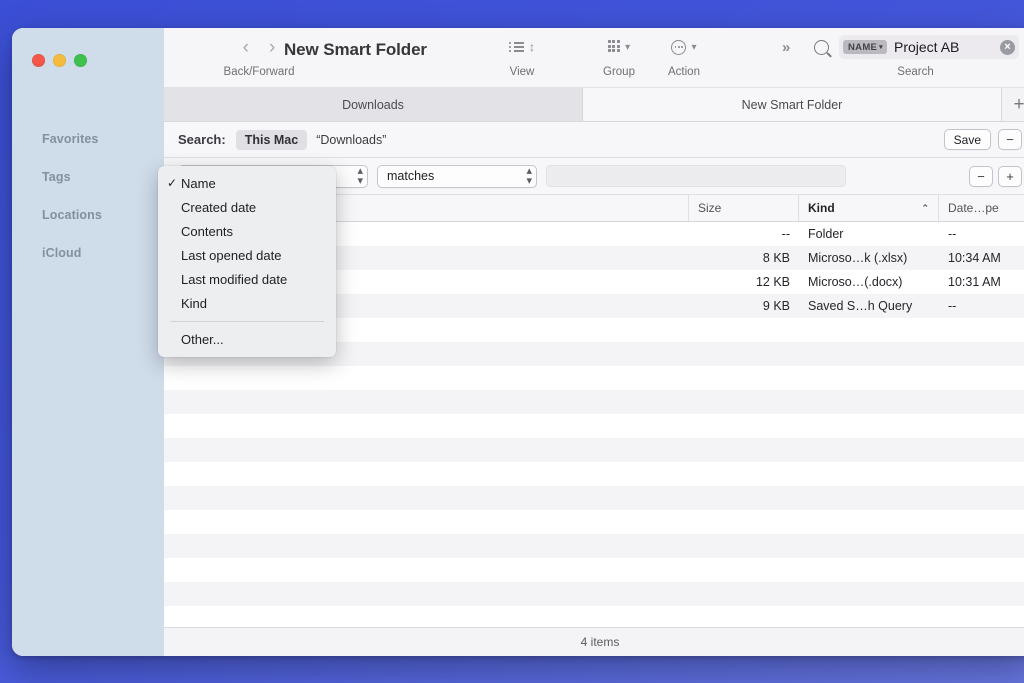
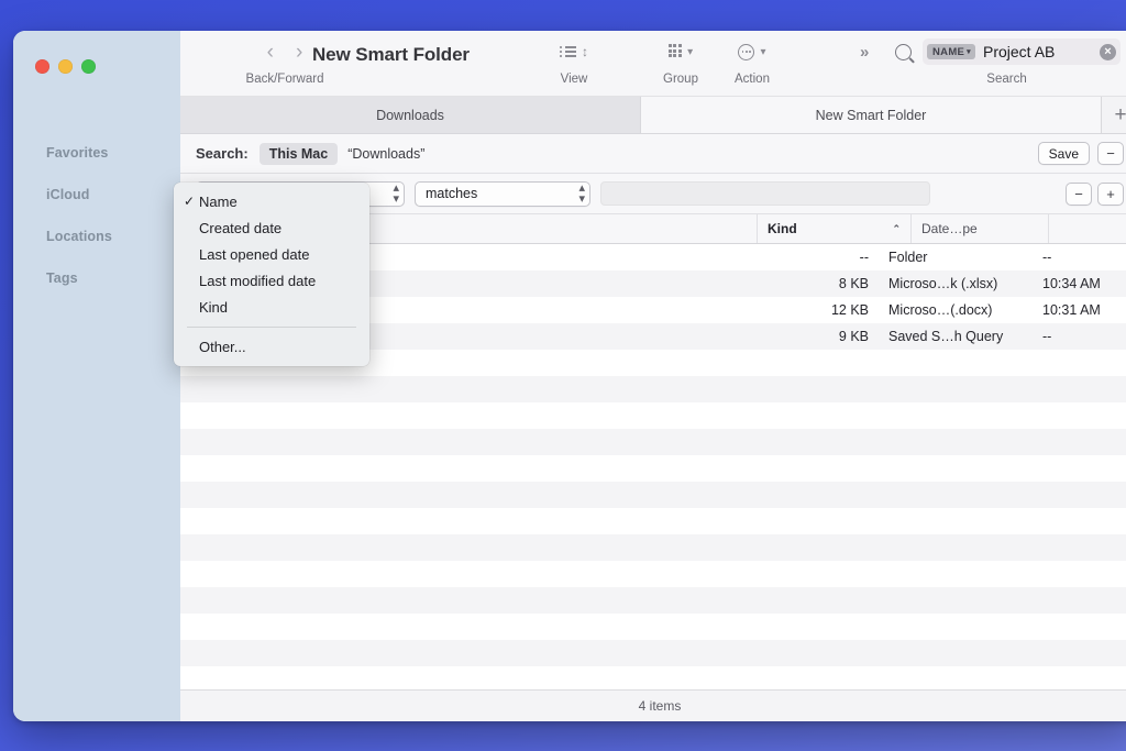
  Favorites
- Tags
+ iCloud
  Locations
- iCloud
+ Tags
  ‹
  ›
  Back/Forward
  New Smart Folder
  ↕
  View
  ▾
  Group
  ▾
  Action
  »
  NAME
  Project AB
  ×
  Search
  Downloads
  New Smart Folder
  +
  Search:
  This Mac
  “Downloads”
  Save
  −
  ▴
  ▾
  matches
  ▴
  ▾
  −
  +
- Size
  Kind
  ⌃
  Date…pe
  --
  Folder
  --
  8 KB
  Microso…k (.xlsx)
  10:34 AM
  12 KB
  Microso…(.docx)
  10:31 AM
  9 KB
  Saved S…h Query
  --
  4 items
  ✓
  Name
  Created date
- Contents
  Last opened date
  Last modified date
  Kind
  Other...
